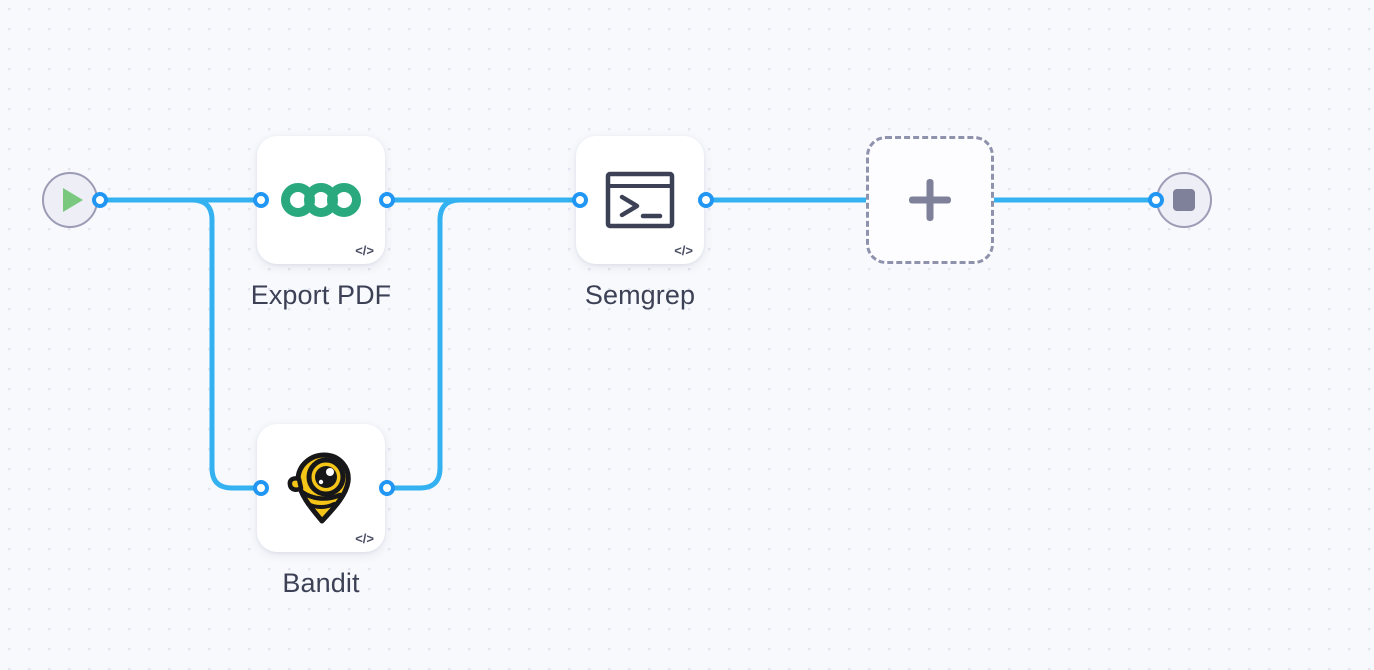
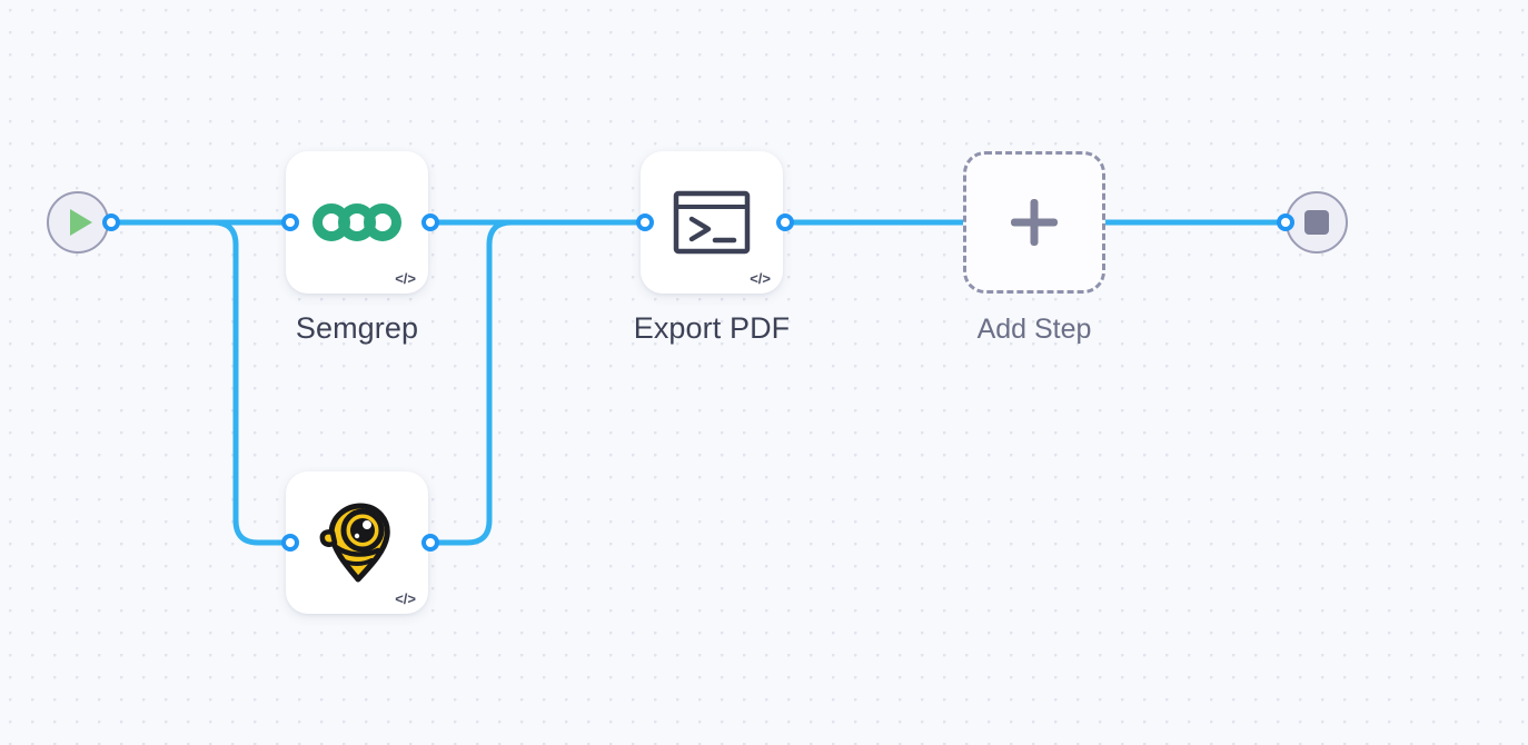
  </>
- Export PDF
+ Semgrep
  </>
- Bandit
  </>
- Semgrep
+ Export PDF
+ Add Step
